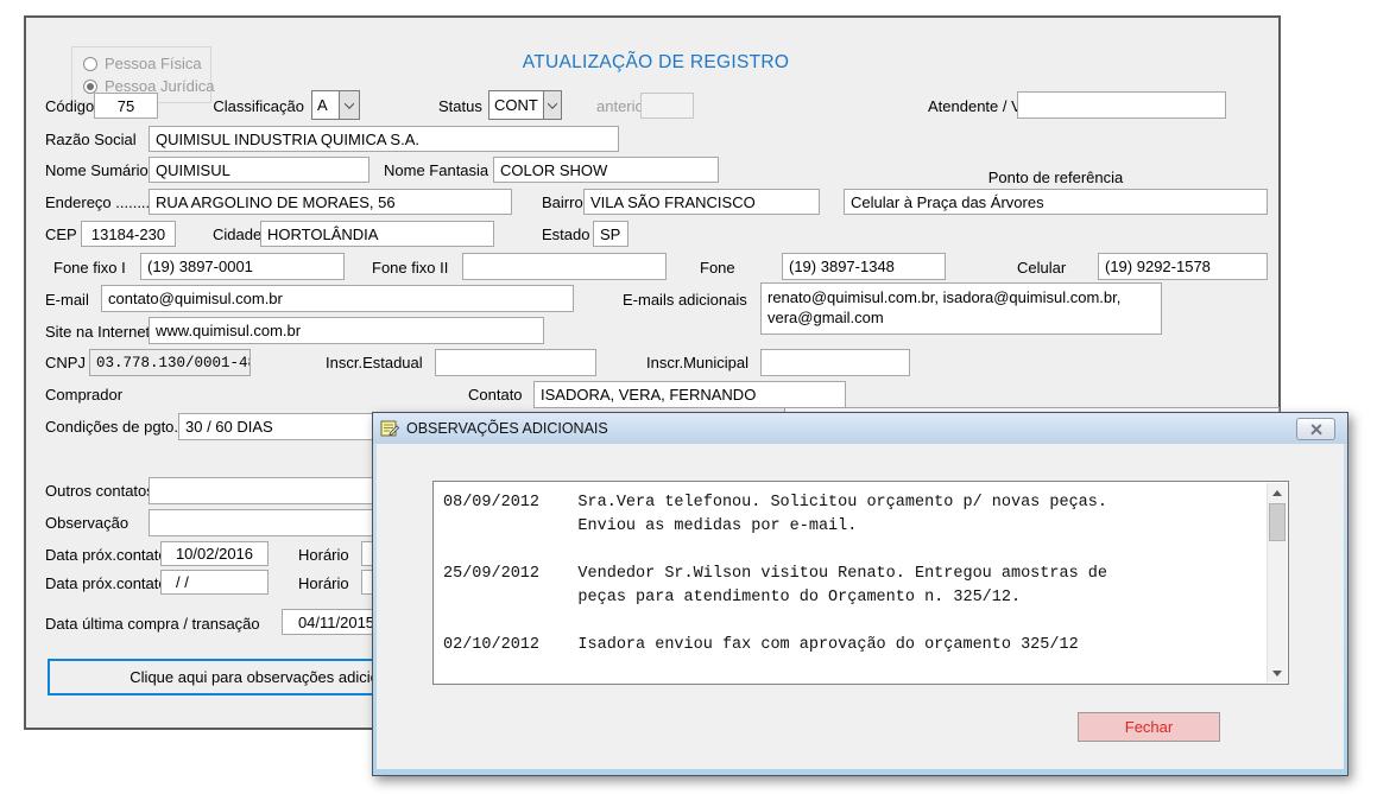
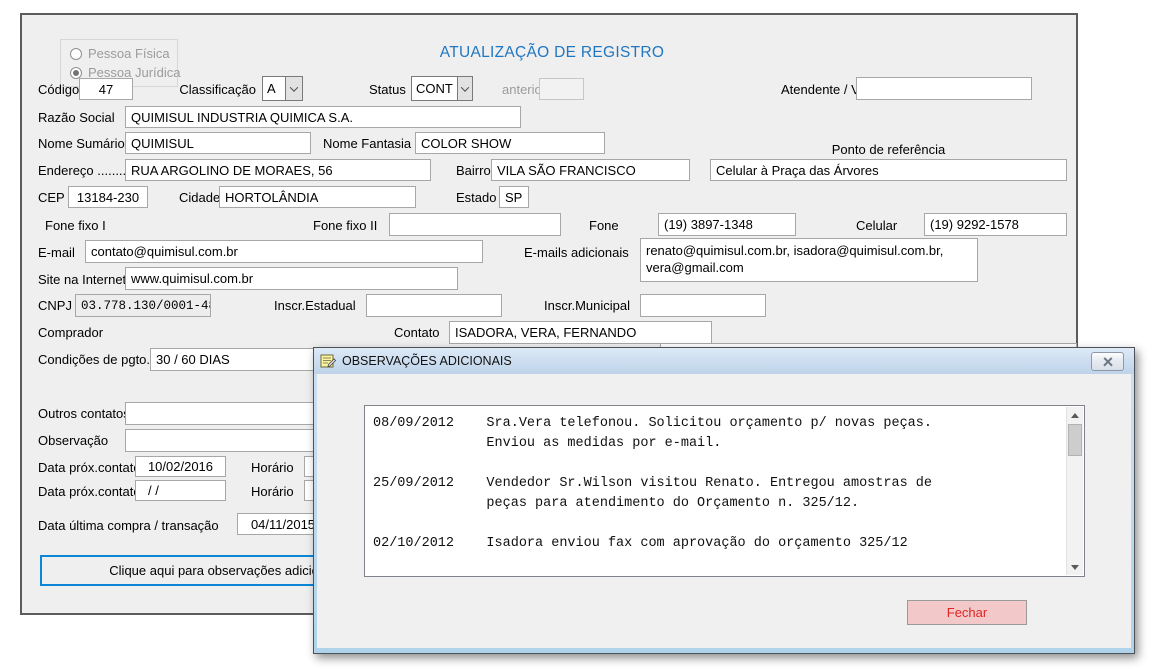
  ATUALIZAÇÃO DE REGISTRO
  Pessoa Física
  Pessoa Jurídica
  Código
- 75
+ 47
  Classificação
  A
  Status
  CONT
  Razão Social
  QUIMISUL INDUSTRIA QUIMICA S.A.
  Nome Sumário
  QUIMISUL
  Nome Fantasia
  COLOR SHOW
  Ponto de referência
  Endereço .......
  RUA ARGOLINO DE MORAES, 56
  Bairro
  VILA SÃO FRANCISCO
  Celular à Praça das Árvores
  CEP
  13184-230
  Cidade
  HORTOLÂNDIA
  Estado
  SP
  Fone fixo I
- (19) 3897-0001
  Fone fixo II
  Fone
  (19) 3897-1348
  Celular
  (19) 9292-1578
  E-mail
  contato@quimisul.com.br
  E-mails adicionais
  renato@quimisul.com.br, isadora@quimisul.com.br, vera@gmail.com
  Site na Interne
  www.quimisul.com.br
  CNPJ
  03.778.130/0001-4
  Inscr.Estadual
  Inscr.Municipal
  Comprador
  Contato
  ISADORA, VERA, FERNANDO
  Condições de pgto.
  30 / 60 DIAS
  Outros contato
  Observação
  Data próx.contat
  10/02/2016
  Horário
  Data próx.contat
  / /
  Horário
  Data última compra / transação
  04/11/2015
  Clique aqui para observações adici
  OBSERVAÇÕES ADICIONAIS
  08/09/2012 Sra.Vera telefonou. Solicitou orçamento p/ novas peças.
  Enviou as medidas por e-mail.
  25/09/2012 Vendedor Sr.Wilson visitou Renato. Entregou amostras de
  peças para atendimento do Orçamento n. 325/12.
  02/10/2012 Isadora enviou fax com aprovação do orçamento 325/12
  Fechar
